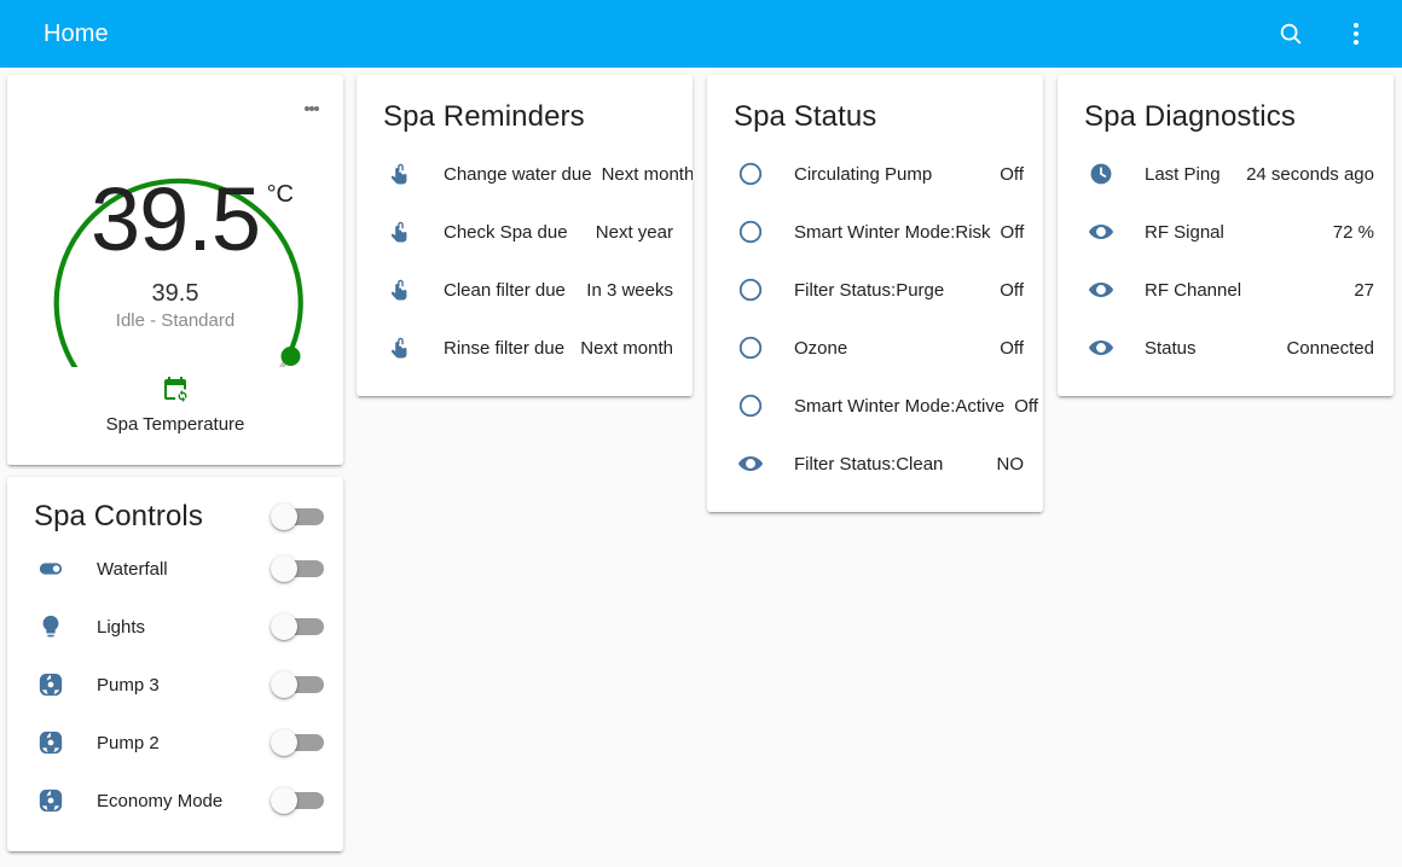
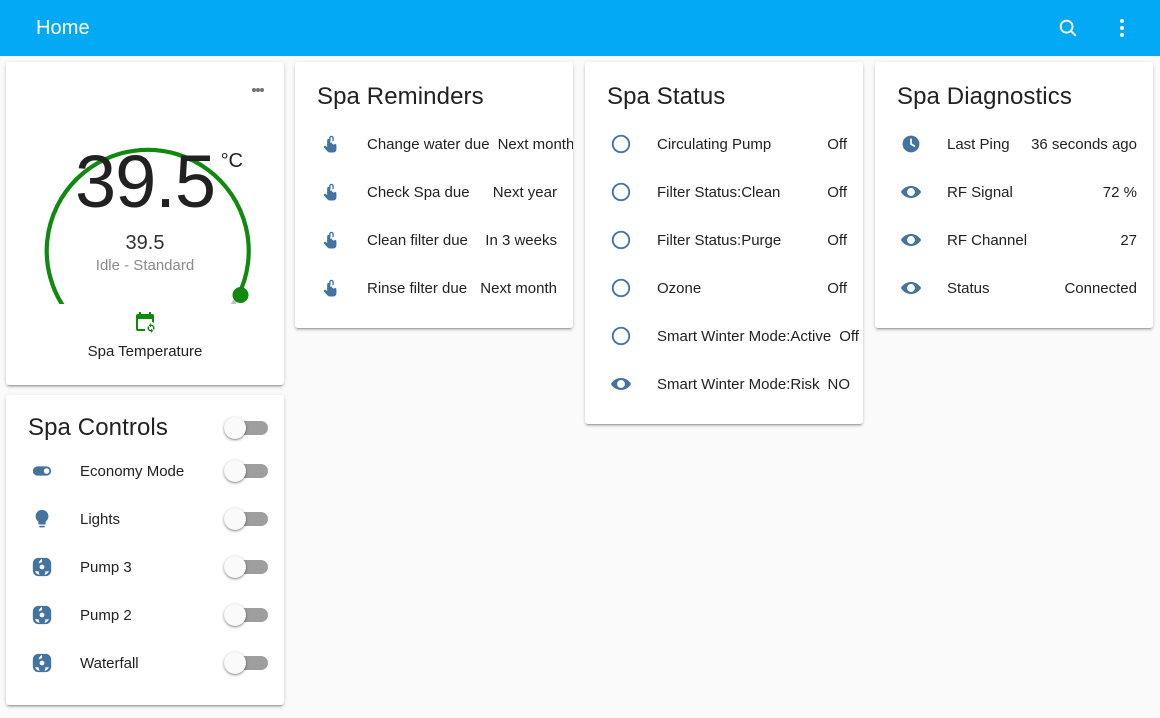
  Home
  39.5
  °C
  39.5
  Idle - Standard
  Spa Temperature
  Spa Controls
- Waterfall
+ Economy Mode
  Lights
  Pump 3
  Pump 2
- Economy Mode
+ Waterfall
  Spa Reminders
  Change water due
  Next month
  Check Spa due
  Next year
  Clean filter due
  In 3 weeks
  Rinse filter due
  Next month
  Spa Status
  Circulating Pump
  Off
- Smart Winter Mode:Risk
+ Filter Status:Clean
  Off
  Filter Status:Purge
  Off
  Ozone
  Off
  Smart Winter Mode:Active
  Off
- Filter Status:Clean
+ Smart Winter Mode:Risk
  NO
  Spa Diagnostics
  Last Ping
- 24 seconds ago
+ 36 seconds ago
  RF Signal
  72 %
  RF Channel
  27
  Status
  Connected
